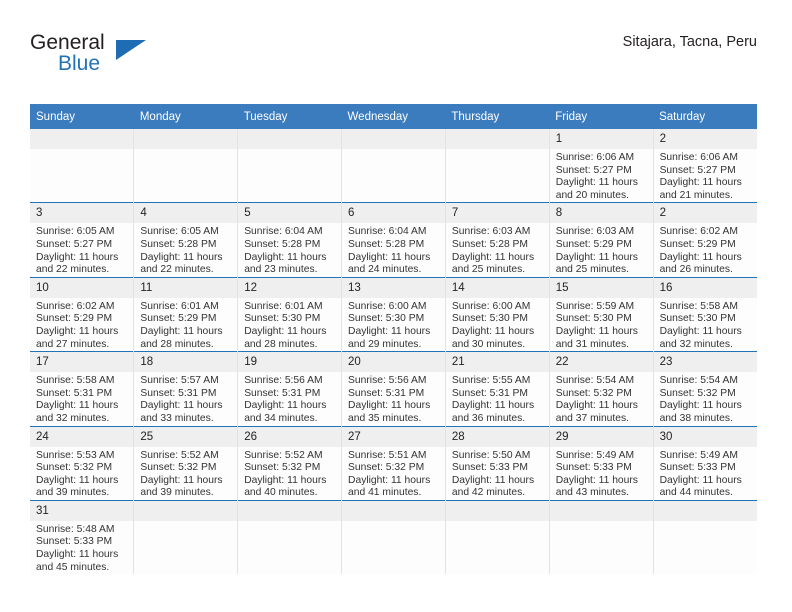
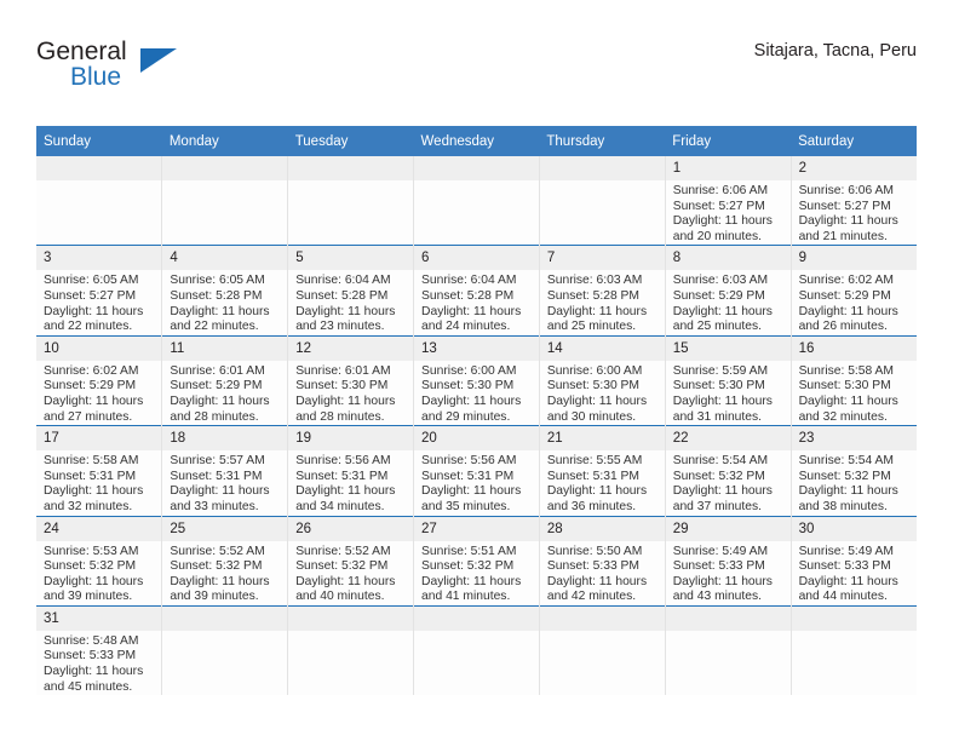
  General
  Blue
  Sitajara, Tacna, Peru
  Sunday	Monday	Tuesday	Wednesday	Thursday	Friday	Saturday
  					1Sunrise: 6:06 AMSunset: 5:27 PMDaylight: 11 hoursand 20 minutes.	2Sunrise: 6:06 AMSunset: 5:27 PMDaylight: 11 hoursand 21 minutes.
- 3Sunrise: 6:05 AMSunset: 5:27 PMDaylight: 11 hoursand 22 minutes.	4Sunrise: 6:05 AMSunset: 5:28 PMDaylight: 11 hoursand 22 minutes.	5Sunrise: 6:04 AMSunset: 5:28 PMDaylight: 11 hoursand 23 minutes.	6Sunrise: 6:04 AMSunset: 5:28 PMDaylight: 11 hoursand 24 minutes.	7Sunrise: 6:03 AMSunset: 5:28 PMDaylight: 11 hoursand 25 minutes.	8Sunrise: 6:03 AMSunset: 5:29 PMDaylight: 11 hoursand 25 minutes.	2Sunrise: 6:02 AMSunset: 5:29 PMDaylight: 11 hoursand 26 minutes.
+ 3Sunrise: 6:05 AMSunset: 5:27 PMDaylight: 11 hoursand 22 minutes.	4Sunrise: 6:05 AMSunset: 5:28 PMDaylight: 11 hoursand 22 minutes.	5Sunrise: 6:04 AMSunset: 5:28 PMDaylight: 11 hoursand 23 minutes.	6Sunrise: 6:04 AMSunset: 5:28 PMDaylight: 11 hoursand 24 minutes.	7Sunrise: 6:03 AMSunset: 5:28 PMDaylight: 11 hoursand 25 minutes.	8Sunrise: 6:03 AMSunset: 5:29 PMDaylight: 11 hoursand 25 minutes.	9Sunrise: 6:02 AMSunset: 5:29 PMDaylight: 11 hoursand 26 minutes.
  10Sunrise: 6:02 AMSunset: 5:29 PMDaylight: 11 hoursand 27 minutes.	11Sunrise: 6:01 AMSunset: 5:29 PMDaylight: 11 hoursand 28 minutes.	12Sunrise: 6:01 AMSunset: 5:30 PMDaylight: 11 hoursand 28 minutes.	13Sunrise: 6:00 AMSunset: 5:30 PMDaylight: 11 hoursand 29 minutes.	14Sunrise: 6:00 AMSunset: 5:30 PMDaylight: 11 hoursand 30 minutes.	15Sunrise: 5:59 AMSunset: 5:30 PMDaylight: 11 hoursand 31 minutes.	16Sunrise: 5:58 AMSunset: 5:30 PMDaylight: 11 hoursand 32 minutes.
  17Sunrise: 5:58 AMSunset: 5:31 PMDaylight: 11 hoursand 32 minutes.	18Sunrise: 5:57 AMSunset: 5:31 PMDaylight: 11 hoursand 33 minutes.	19Sunrise: 5:56 AMSunset: 5:31 PMDaylight: 11 hoursand 34 minutes.	20Sunrise: 5:56 AMSunset: 5:31 PMDaylight: 11 hoursand 35 minutes.	21Sunrise: 5:55 AMSunset: 5:31 PMDaylight: 11 hoursand 36 minutes.	22Sunrise: 5:54 AMSunset: 5:32 PMDaylight: 11 hoursand 37 minutes.	23Sunrise: 5:54 AMSunset: 5:32 PMDaylight: 11 hoursand 38 minutes.
  24Sunrise: 5:53 AMSunset: 5:32 PMDaylight: 11 hoursand 39 minutes.	25Sunrise: 5:52 AMSunset: 5:32 PMDaylight: 11 hoursand 39 minutes.	26Sunrise: 5:52 AMSunset: 5:32 PMDaylight: 11 hoursand 40 minutes.	27Sunrise: 5:51 AMSunset: 5:32 PMDaylight: 11 hoursand 41 minutes.	28Sunrise: 5:50 AMSunset: 5:33 PMDaylight: 11 hoursand 42 minutes.	29Sunrise: 5:49 AMSunset: 5:33 PMDaylight: 11 hoursand 43 minutes.	30Sunrise: 5:49 AMSunset: 5:33 PMDaylight: 11 hoursand 44 minutes.
  31Sunrise: 5:48 AMSunset: 5:33 PMDaylight: 11 hoursand 45 minutes.
